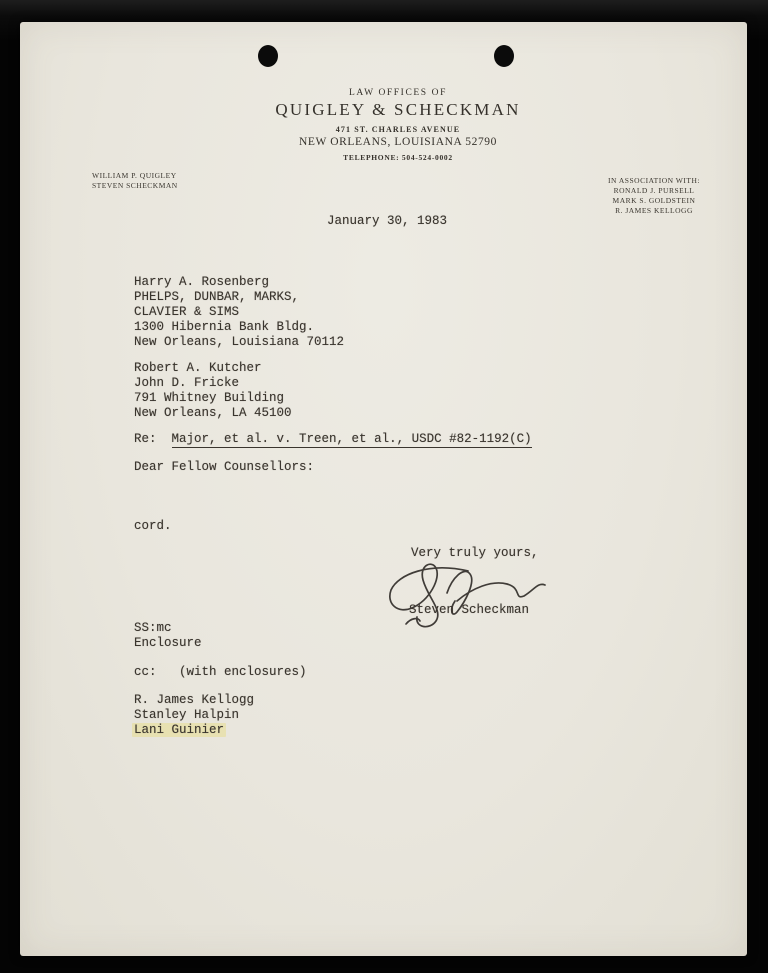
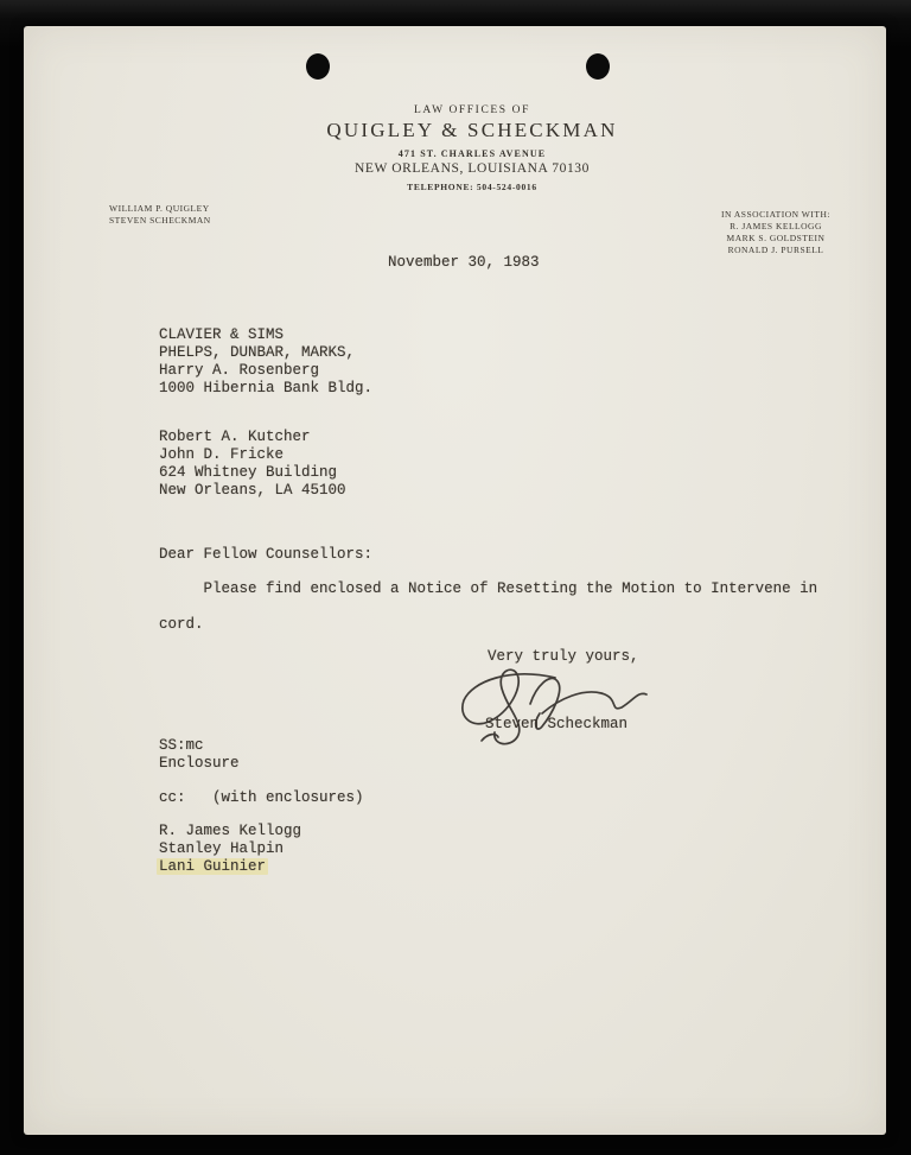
  LAW OFFICES OF
  QUIGLEY & SCHECKMAN
  471 ST. CHARLES AVENUE
- NEW ORLEANS, LOUISIANA 52790
+ NEW ORLEANS, LOUISIANA 70130
- TELEPHONE: 504-524-0002
+ TELEPHONE: 504-524-0016
  WILLIAM P. QUIGLEY
  STEVEN SCHECKMAN
  IN ASSOCIATION WITH:
- RONALD J. PURSELL
+ R. JAMES KELLOGG
  MARK S. GOLDSTEIN
- R. JAMES KELLOGG
+ RONALD J. PURSELL
- January 30, 1983
+ November 30, 1983
- Harry A. Rosenberg
+ CLAVIER & SIMS
  PHELPS, DUNBAR, MARKS,
- CLAVIER & SIMS
+ Harry A. Rosenberg
- 1300 Hibernia Bank Bldg.
+ 1000 Hibernia Bank Bldg.
- New Orleans, Louisiana 70112
  Robert A. Kutcher
  John D. Fricke
- 791 Whitney Building
+ 624 Whitney Building
  New Orleans, LA 45100
- Re: Major, et al. v. Treen, et al., USDC #82-1192(C)
  Dear Fellow Counsellors:
+ Please find enclosed a Notice of Resetting the Motion to Intervene in
  cord.
  Very truly yours,
  Steven Scheckman
  SS:mc
  Enclosure
  cc:
  (with enclosures)
  R. James Kellogg
  Stanley Halpin
  Lani Guinier
